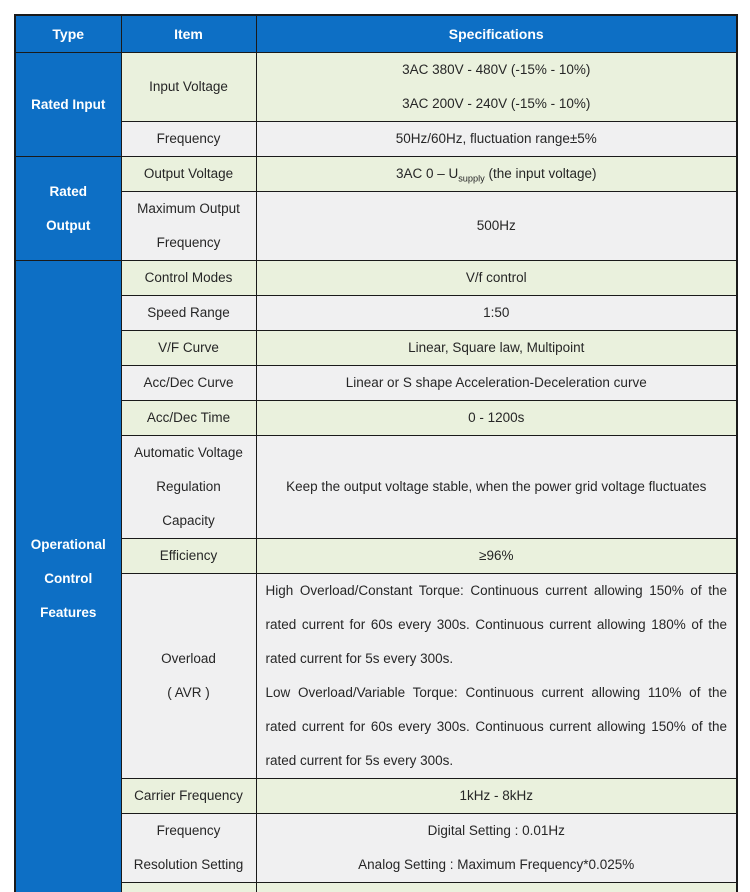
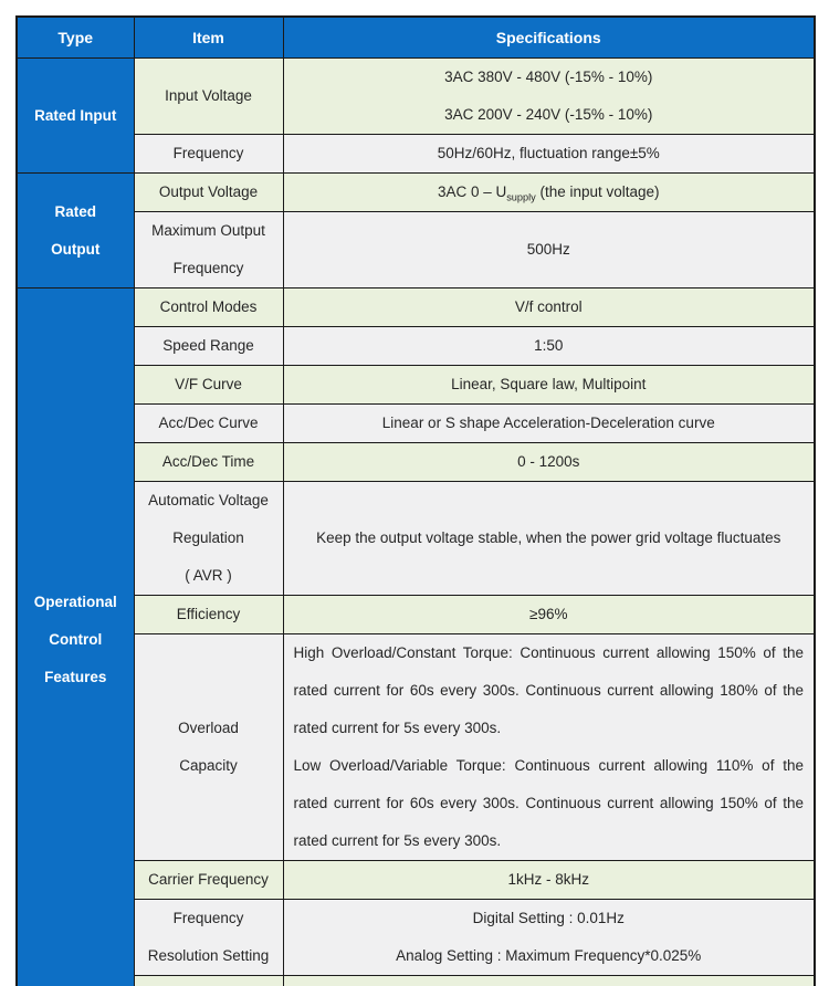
  Type	Item	Specifications
  Rated Input	Input Voltage	3AC 380V - 480V (-15% - 10%)3AC 200V - 240V (-15% - 10%)
  Frequency	50Hz/60Hz, fluctuation range±5%
  RatedOutput	Output Voltage	3AC 0 – Usupply (the input voltage)
  Maximum OutputFrequency	500Hz
  OperationalControlFeatures	Control Modes	V/f control
  Speed Range	1:50
  V/F Curve	Linear, Square law, Multipoint
  Acc/Dec Curve	Linear or S shape Acceleration-Deceleration curve
  Acc/Dec Time	0 - 1200s
- Automatic VoltageRegulationCapacity	Keep the output voltage stable, when the power grid voltage fluctuates
+ Automatic VoltageRegulation( AVR )	Keep the output voltage stable, when the power grid voltage fluctuates
  Efficiency	≥96%
- Overload( AVR )	High Overload/Constant Torque: Continuous current allowing 150% of the rated current for 60s every 300s. Continuous current allowing 180% of the rated current for 5s every 300s.Low Overload/Variable Torque: Continuous current allowing 110% of the rated current for 60s every 300s. Continuous current allowing 150% of the rated current for 5s every 300s.
+ OverloadCapacity	High Overload/Constant Torque: Continuous current allowing 150% of the rated current for 60s every 300s. Continuous current allowing 180% of the rated current for 5s every 300s.Low Overload/Variable Torque: Continuous current allowing 110% of the rated current for 60s every 300s. Continuous current allowing 150% of the rated current for 5s every 300s.
  Carrier Frequency	1kHz - 8kHz
  FrequencyResolution Setting	Digital Setting : 0.01HzAnalog Setting : Maximum Frequency*0.025%
